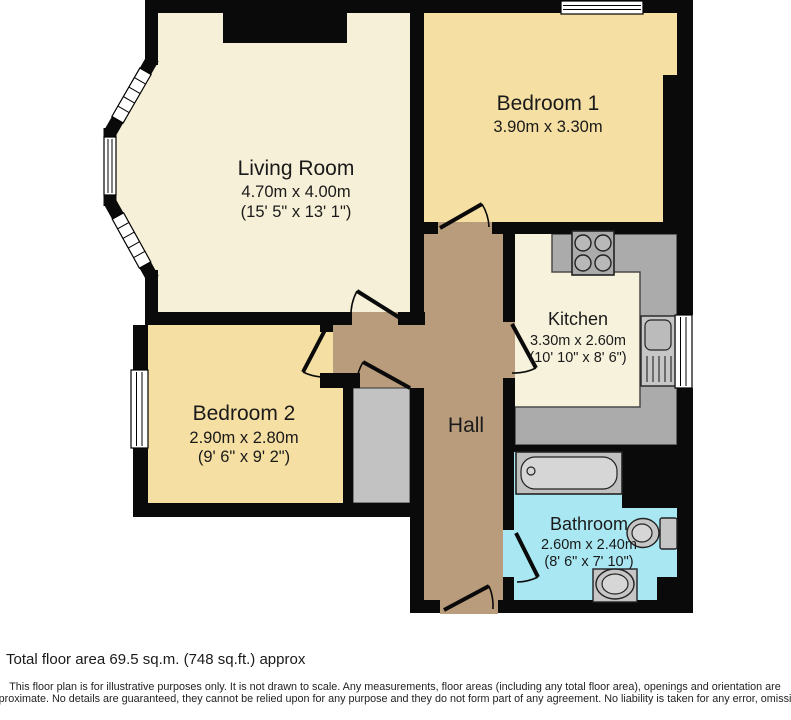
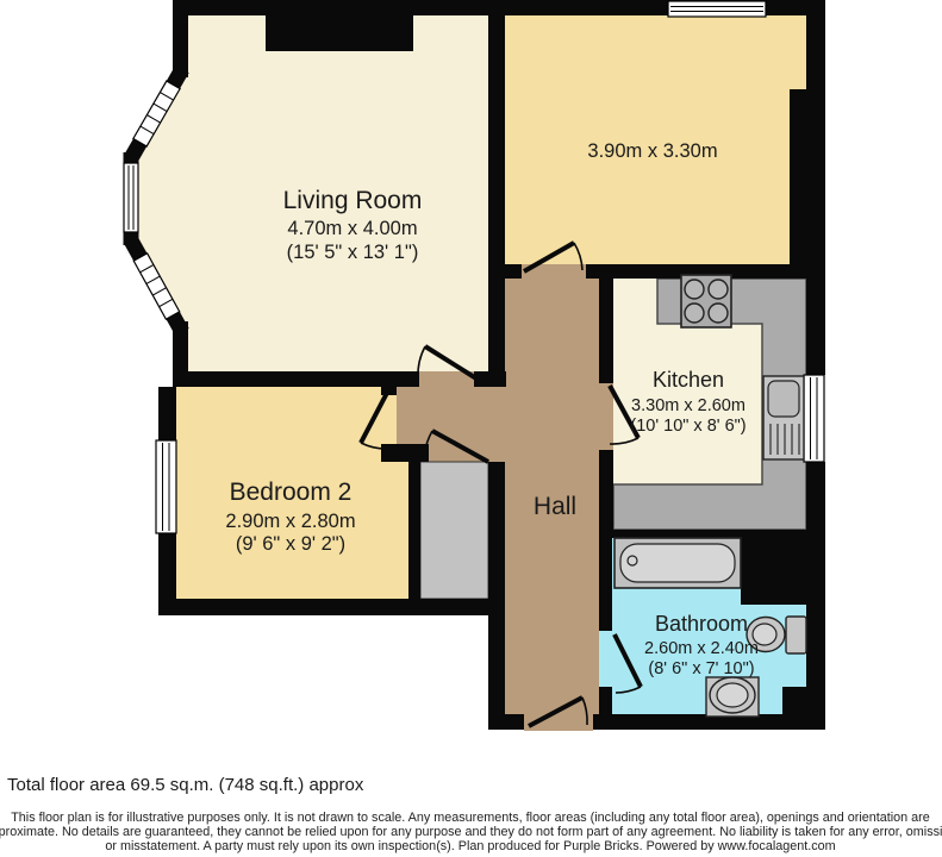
  Living Room
  4.70m x 4.00m
  (15' 5" x 13' 1")
- Bedroom 1
  3.90m x 3.30m
  Kitchen
  3.30m x 2.60m
  (10' 10" x 8' 6")
  Bedroom 2
  2.90m x 2.80m
  (9' 6" x 9' 2")
  Hall
  Bathroom
  2.60m x 2.40m
  (8' 6" x 7' 10")
  Total floor area 69.5 sq.m. (748 sq.ft.) approx
  This floor plan is for illustrative purposes only. It is not drawn to scale. Any measurements, floor areas (including any total floor area), openings and orientation are
  proximate. No details are guaranteed, they cannot be relied upon for any purpose and they do not form part of any agreement. No liability is taken for any error, omissi
+ or misstatement. A party must rely upon its own inspection(s). Plan produced for Purple Bricks. Powered by www.focalagent.com
